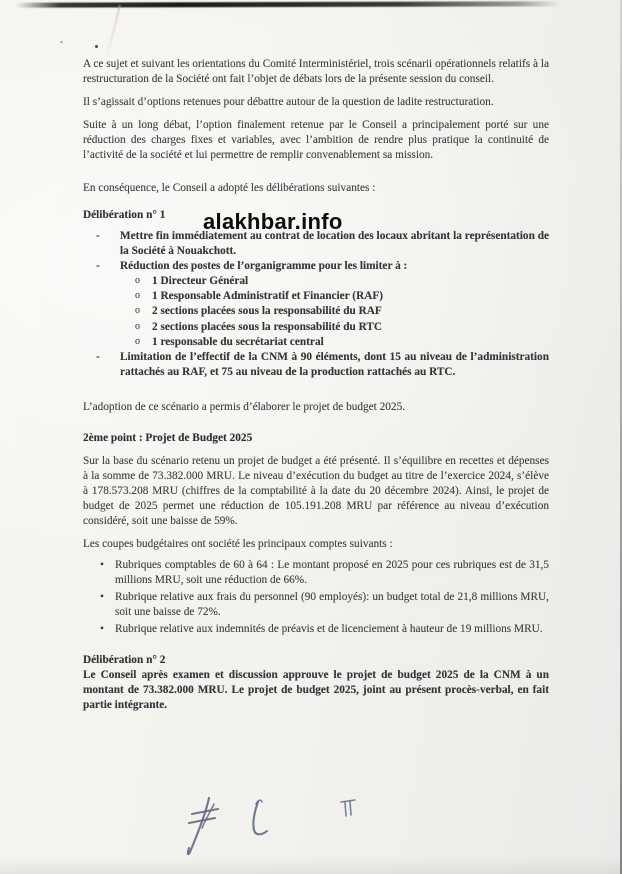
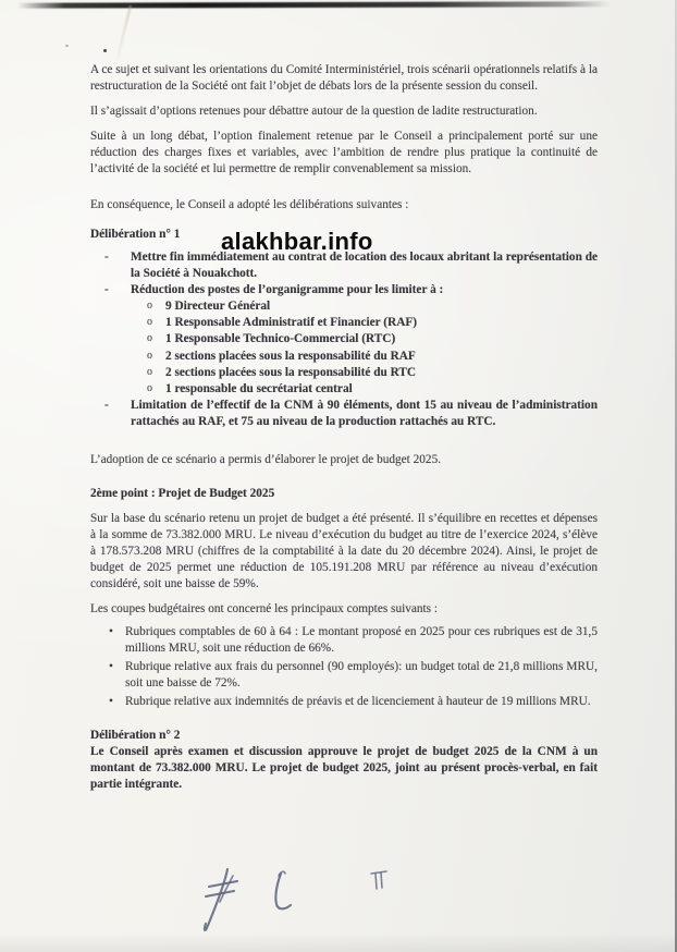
  alakhbar.info
  A ce sujet et suivant les orientations du Comité Interministériel, trois scénarii opérationnels relatifs à la restructuration de la Société ont fait l’objet de débats lors de la présente session du conseil.
  Il s’agissait d’options retenues pour débattre autour de la question de ladite restructuration.
  Suite à un long débat, l’option finalement retenue par le Conseil a principalement porté sur une réduction des charges fixes et variables, avec l’ambition de rendre plus pratique la continuité de l’activité de la société et lui permettre de remplir convenablement sa mission.
  En conséquence, le Conseil a adopté les délibérations suivantes :
  Délibération n° 1
  Mettre fin immédiatement au contrat de location des locaux abritant la représentation de la Société à Nouakchott.
  Réduction des postes de l’organigramme pour les limiter à :
- 1 Directeur Général
+ 9 Directeur Général
  1 Responsable Administratif et Financier (RAF)
+ 1 Responsable Technico-Commercial (RTC)
  2 sections placées sous la responsabilité du RAF
  2 sections placées sous la responsabilité du RTC
  1 responsable du secrétariat central
  Limitation de l’effectif de la CNM à 90 éléments, dont 15 au niveau de l’administration rattachés au RAF, et 75 au niveau de la production rattachés au RTC.
  L’adoption de ce scénario a permis d’élaborer le projet de budget 2025.
  2ème point : Projet de Budget 2025
  Sur la base du scénario retenu un projet de budget a été présenté. Il s’équilibre en recettes et dépenses à la somme de 73.382.000 MRU. Le niveau d’exécution du budget au titre de l’exercice 2024, s’élève à 178.573.208 MRU (chiffres de la comptabilité à la date du 20 décembre 2024). Ainsi, le projet de budget de 2025 permet une réduction de 105.191.208 MRU par référence au niveau d’exécution considéré, soit une baisse de 59%.
- Les coupes budgétaires ont société les principaux comptes suivants :
+ Les coupes budgétaires ont concerné les principaux comptes suivants :
  Rubriques comptables de 60 à 64 : Le montant proposé en 2025 pour ces rubriques est de 31,5 millions MRU, soit une réduction de 66%.
  Rubrique relative aux frais du personnel (90 employés): un budget total de 21,8 millions MRU, soit une baisse de 72%.
  Rubrique relative aux indemnités de préavis et de licenciement à hauteur de 19 millions MRU.
  Délibération n° 2
  Le Conseil après examen et discussion approuve le projet de budget 2025 de la CNM à un montant de 73.382.000 MRU. Le projet de budget 2025, joint au présent procès-verbal, en fait partie intégrante.
